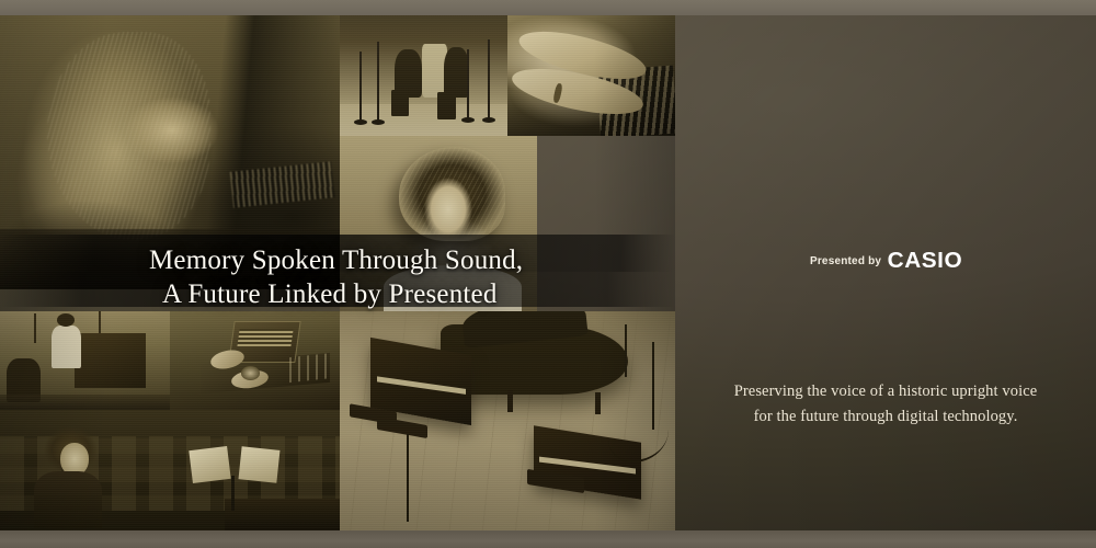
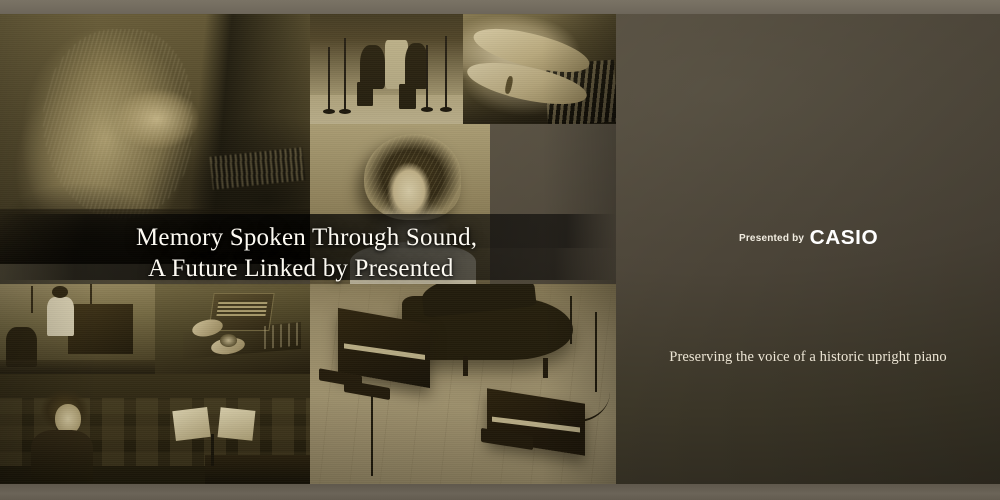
  Memory Spoken Through Sound,
  A Future Linked by Presented
  Presented by
  CASIO
- Preserving the voice of a historic upright voice
+ Preserving the voice of a historic upright piano
- for the future through digital technology.
